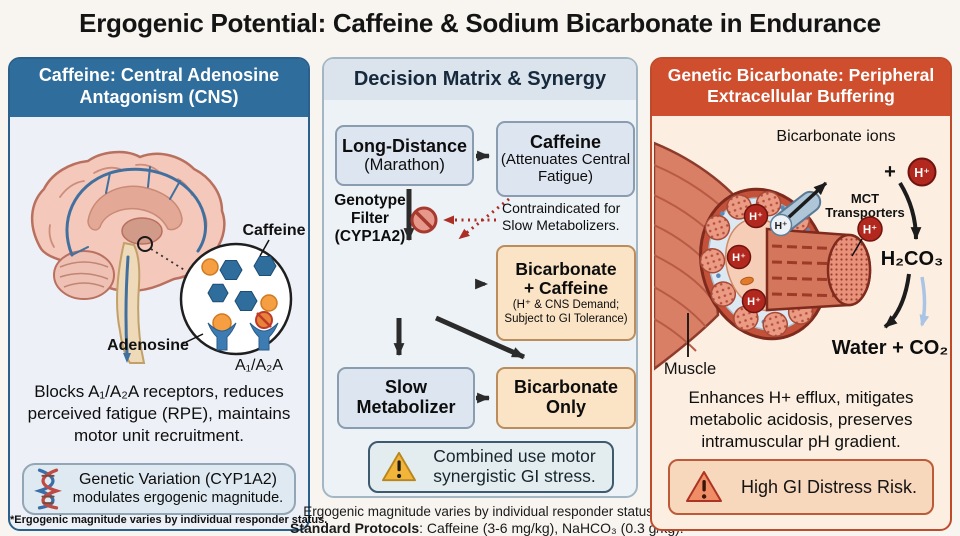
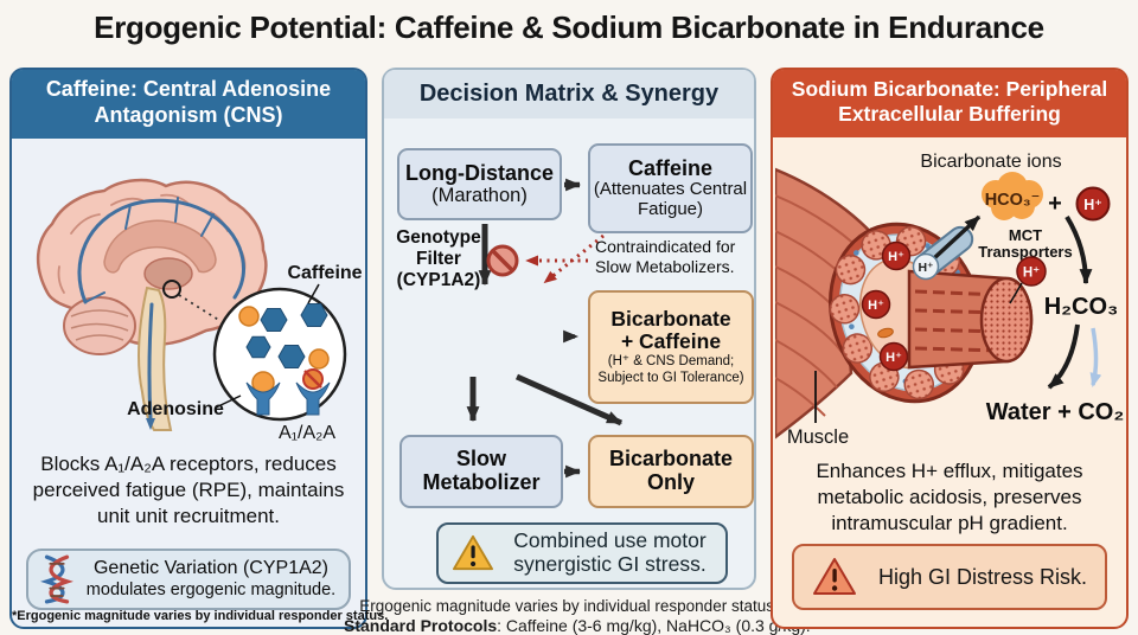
  Ergogenic Potential: Caffeine & Sodium Bicarbonate in Endurance
  Caffeine: Central Adenosine Antagonism (CNS)
  Caffeine
  Adenosine
  A₁/A₂A
- Blocks A₁/A₂A receptors, reduces perceived fatigue (RPE), maintains motor unit recruitment.
+ Blocks A₁/A₂A receptors, reduces perceived fatigue (RPE), maintains unit unit recruitment.
  Genetic Variation (CYP1A2)
  modulates ergogenic magnitude.
  *Ergogenic magnitude varies by individual responder sta
  Decision Matrix & Synergy
  Long-Distance
  (Marathon)
  Caffeine
  (Attenuates Central Fatigue)
  Genotype Filter
  (CYP1A2)
  Contraindicated for Slow Metabolizers.
  Bicarbonate
  + Caffeine
  (H⁺ & CNS Demand;
  Subject to GI Tolerance)
  Slow Metabolizer
  Bicarbonate Only
  Combined use motor synergistic GI stress.
  Ergogenic magnitude varies by individual responder statu
  Standard Protocols: Caffeine (3-6 mg/kg), NaHCO₃ (0.3 g
- Genetic Bicarbonate: Peripheral Extracellular Buffering
+ Sodium Bicarbonate: Peripheral Extracellular Buffering
  H⁺
  H⁺
  H⁺
  H⁺
+ HCO₃⁻
  +
  H⁺
  MCT
  Transporters
  H⁺
  H₂CO₃
  Water + CO₂
  Bicarbonate ions
  Muscle
  Enhances H+ efflux, mitigates metabolic acidosis, preserves intramuscular pH gradient.
  High GI Distress Risk.
